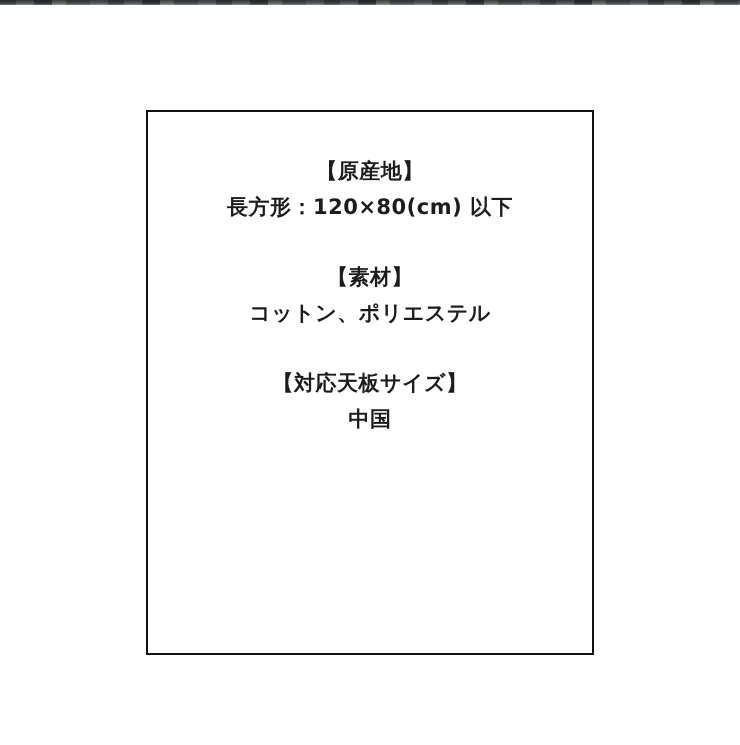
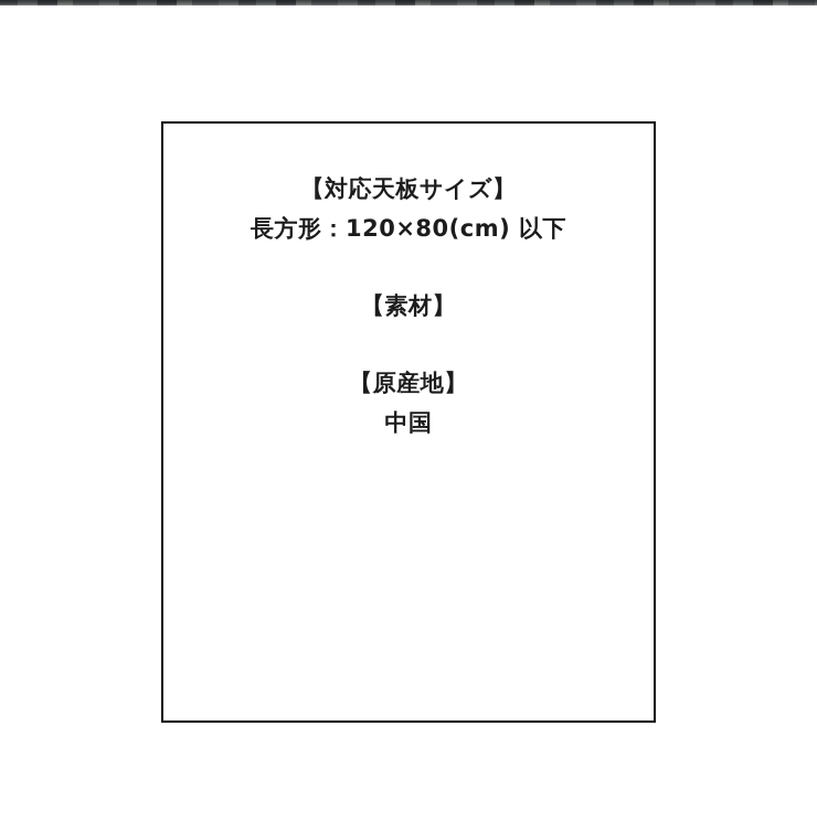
- 【原産地】
+ 【対応天板サイズ】
  長方形：120×80(cm) 以下
  【素材】
- コットン、ポリエステル
- 【対応天板サイズ】
+ 【原産地】
  中国
